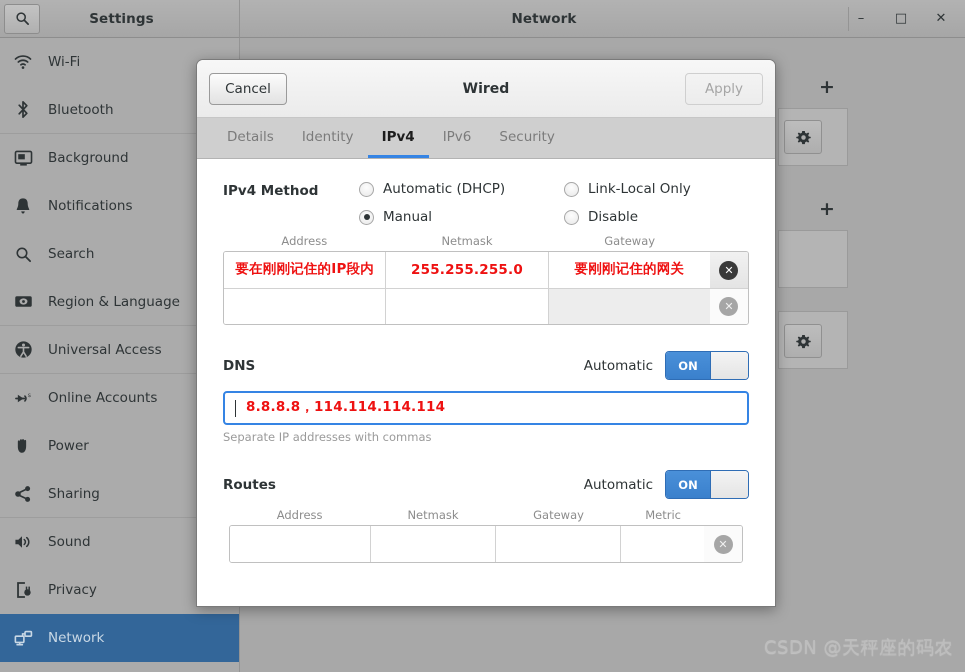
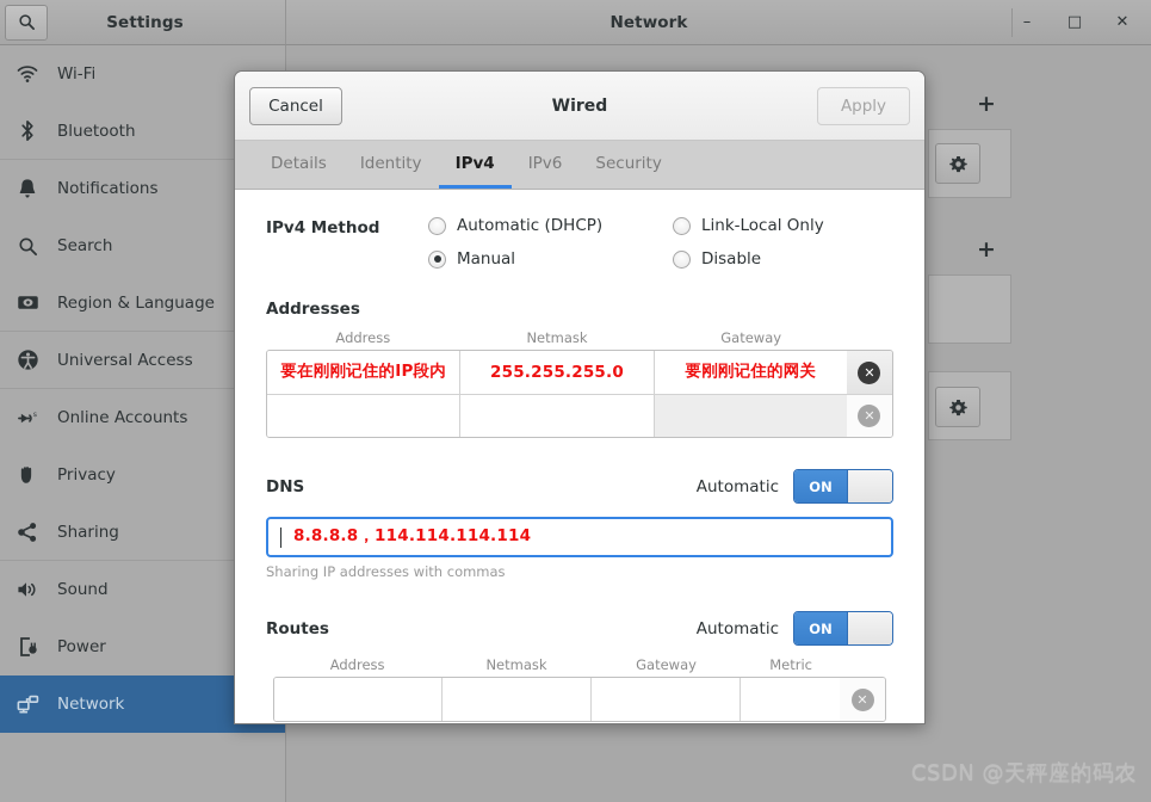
  Settings
  Network
  –
  □
  ✕
  Wi-Fi
  Bluetooth
- Background
  Notifications
  Search
  Region & Language
  Universal Access
  Online Accounts
- Power
+ Privacy
  Sharing
  Sound
- Privacy
+ Power
  Network
  +
  +
  Cancel
  Wired
  Apply
  Details
  Identity
  IPv4
  IPv6
  Security
  IPv4 Method
  Automatic (DHCP)
  Link-Local Only
  Manual
  Disable
+ Addresses
  Address
  Netmask
  Gateway
  要在刚刚记住的IP段内
  255.255.255.0
  要刚刚记住的网关
  ✕
  ✕
  DNS
  Automatic
  ON
  8.8.8.8，114.114.114.114
- Separate IP addresses with commas
+ Sharing IP addresses with commas
  Routes
  Automatic
  ON
  Address
  Netmask
  Gateway
  Metric
  ✕
  CSDN @天秤座的码农
